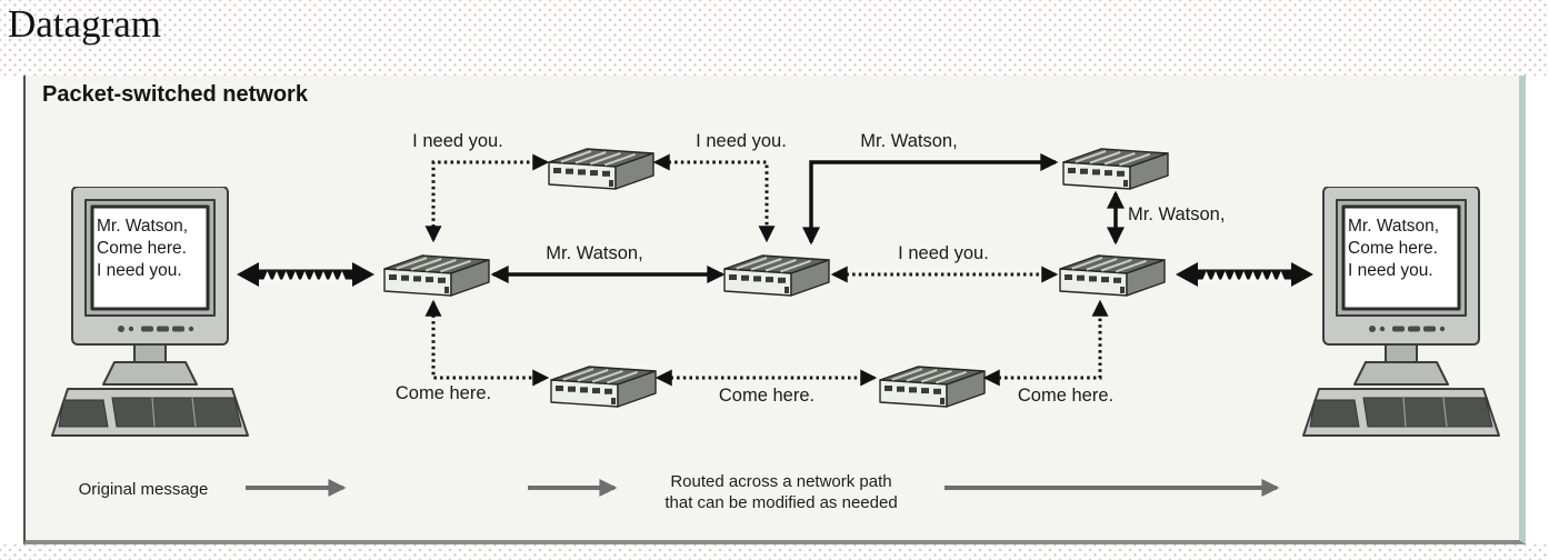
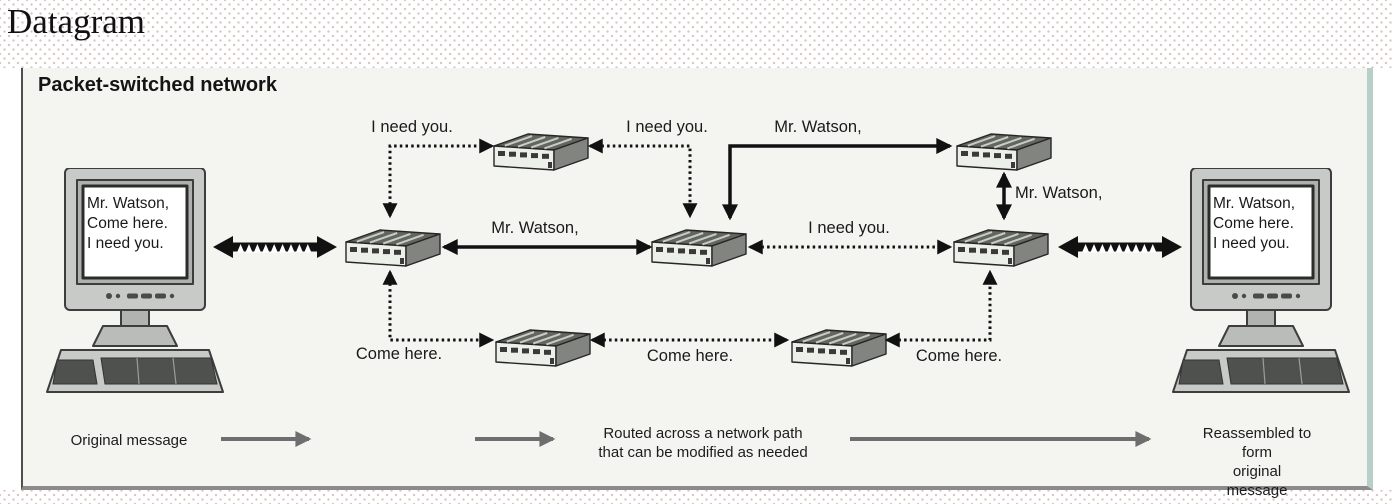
  Datagram
  Packet-switched network
  Mr. Watson,
  Come here.
  I need you.
  Mr. Watson,
  Come here.
  I need you.
  I need you.
  I need you.
  Mr. Watson,
  Mr. Watson,
  Mr. Watson,
  I need you.
  Come here.
  Come here.
  Come here.
  Original message
  Routed across a network path
  that can be modified as needed
+ Reassembled to form
+ original message
